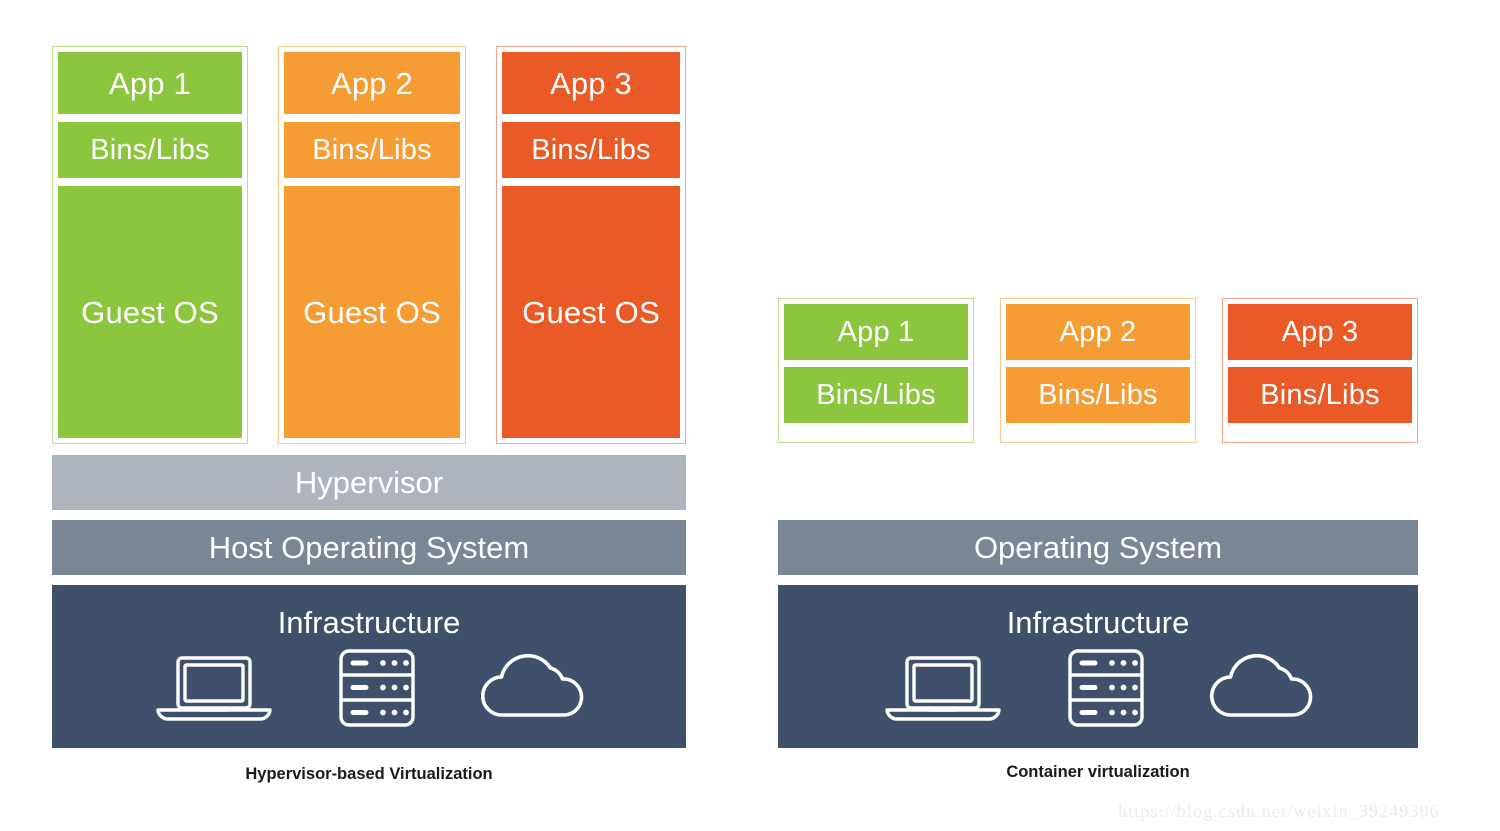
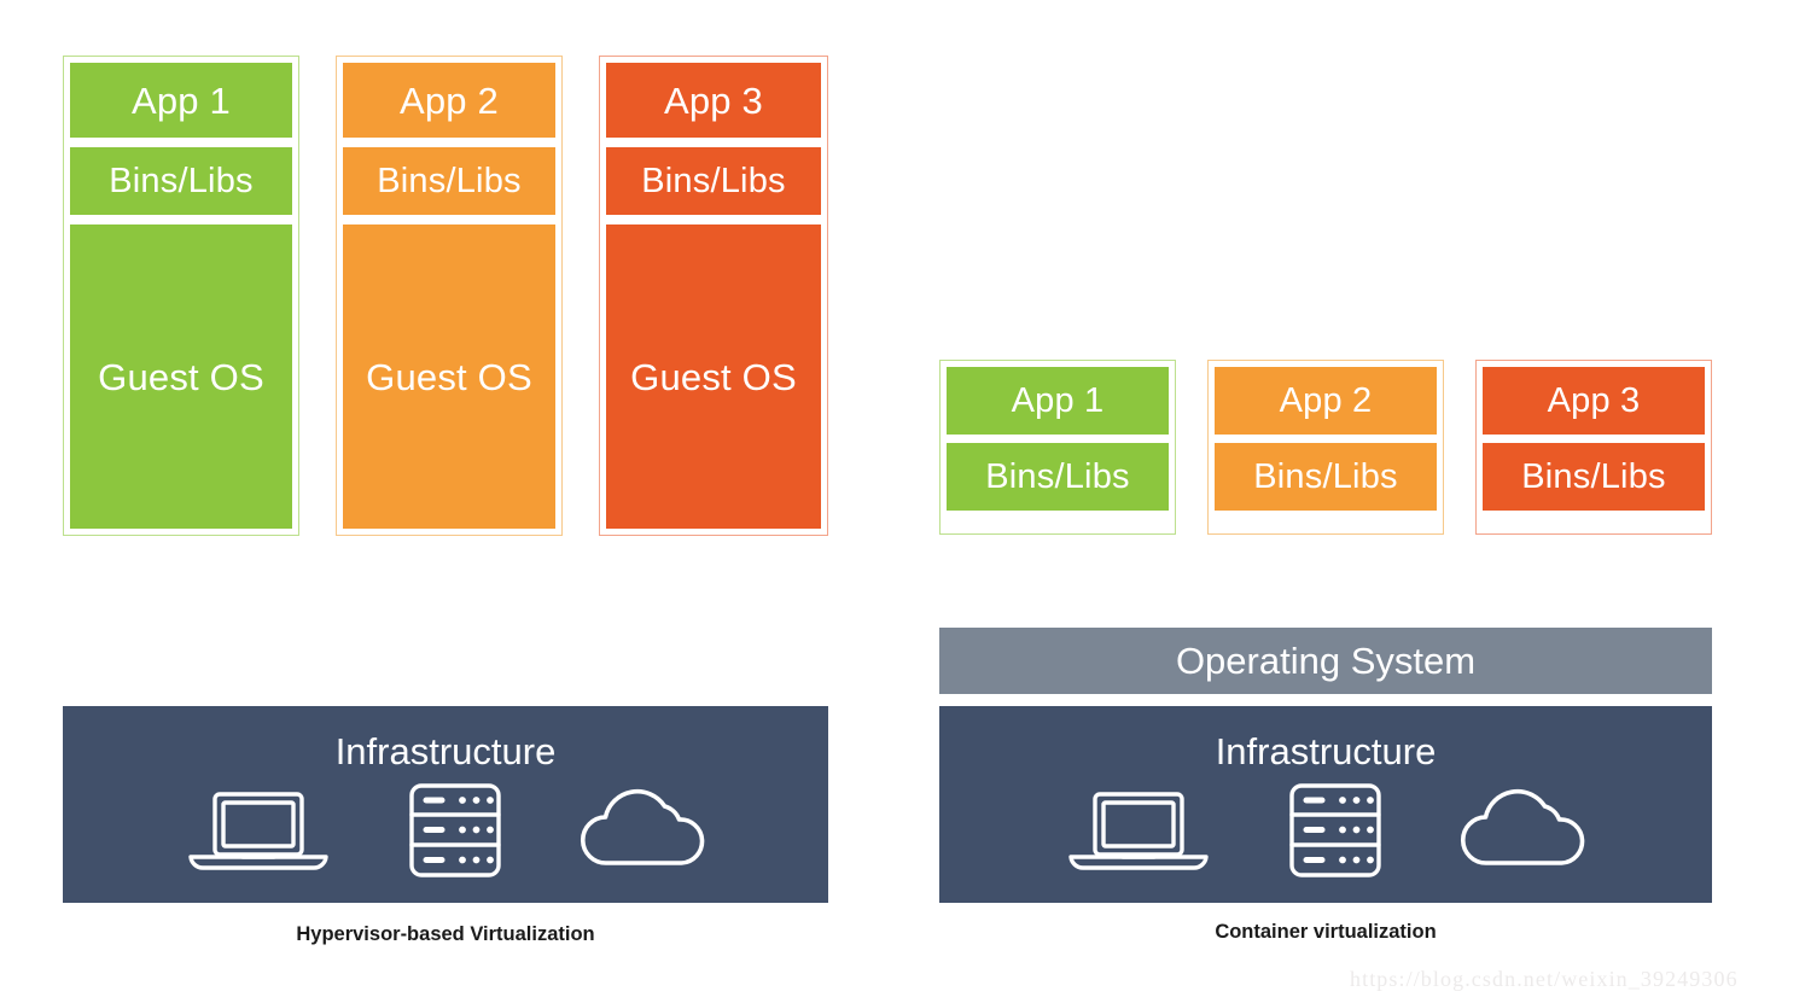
  App 1
  Bins/Libs
  Guest OS
  App 2
  Bins/Libs
  Guest OS
  App 3
  Bins/Libs
  Guest OS
- Hypervisor
- Host Operating System
  Infrastructure
  Hypervisor-based Virtualization
  App 1
  Bins/Libs
  App 2
  Bins/Libs
  App 3
  Bins/Libs
  Operating System
  Infrastructure
  Container virtualization
